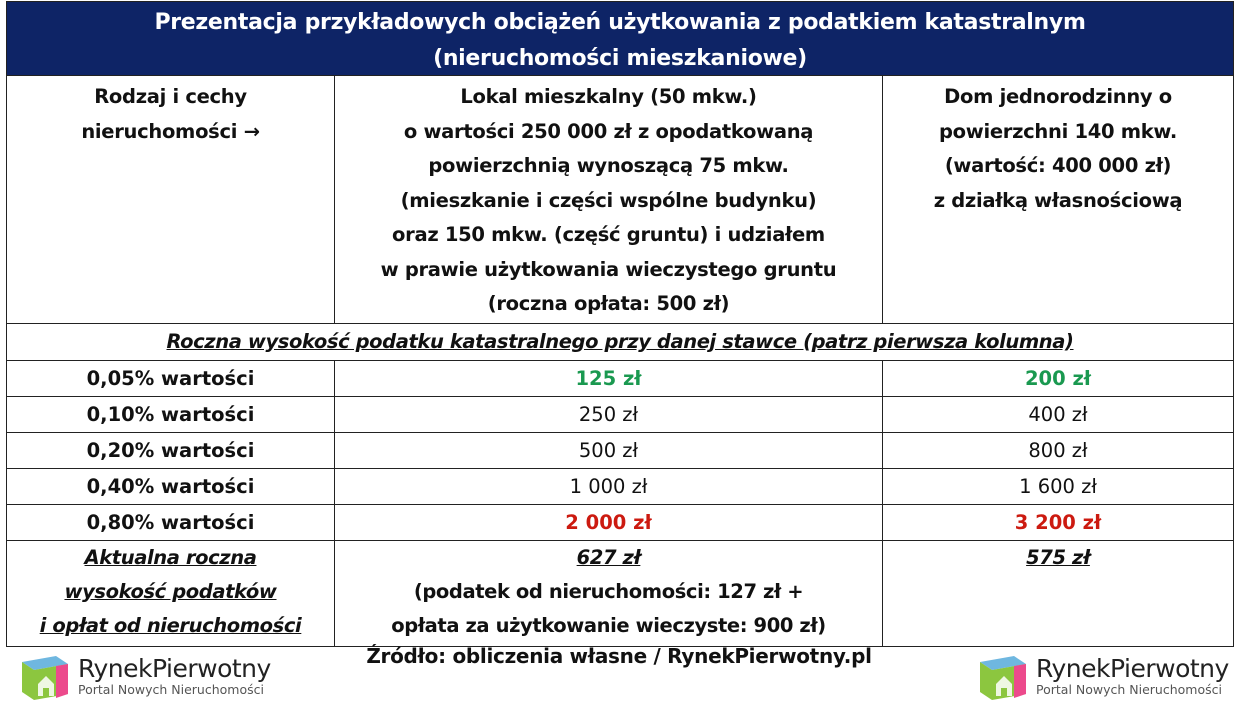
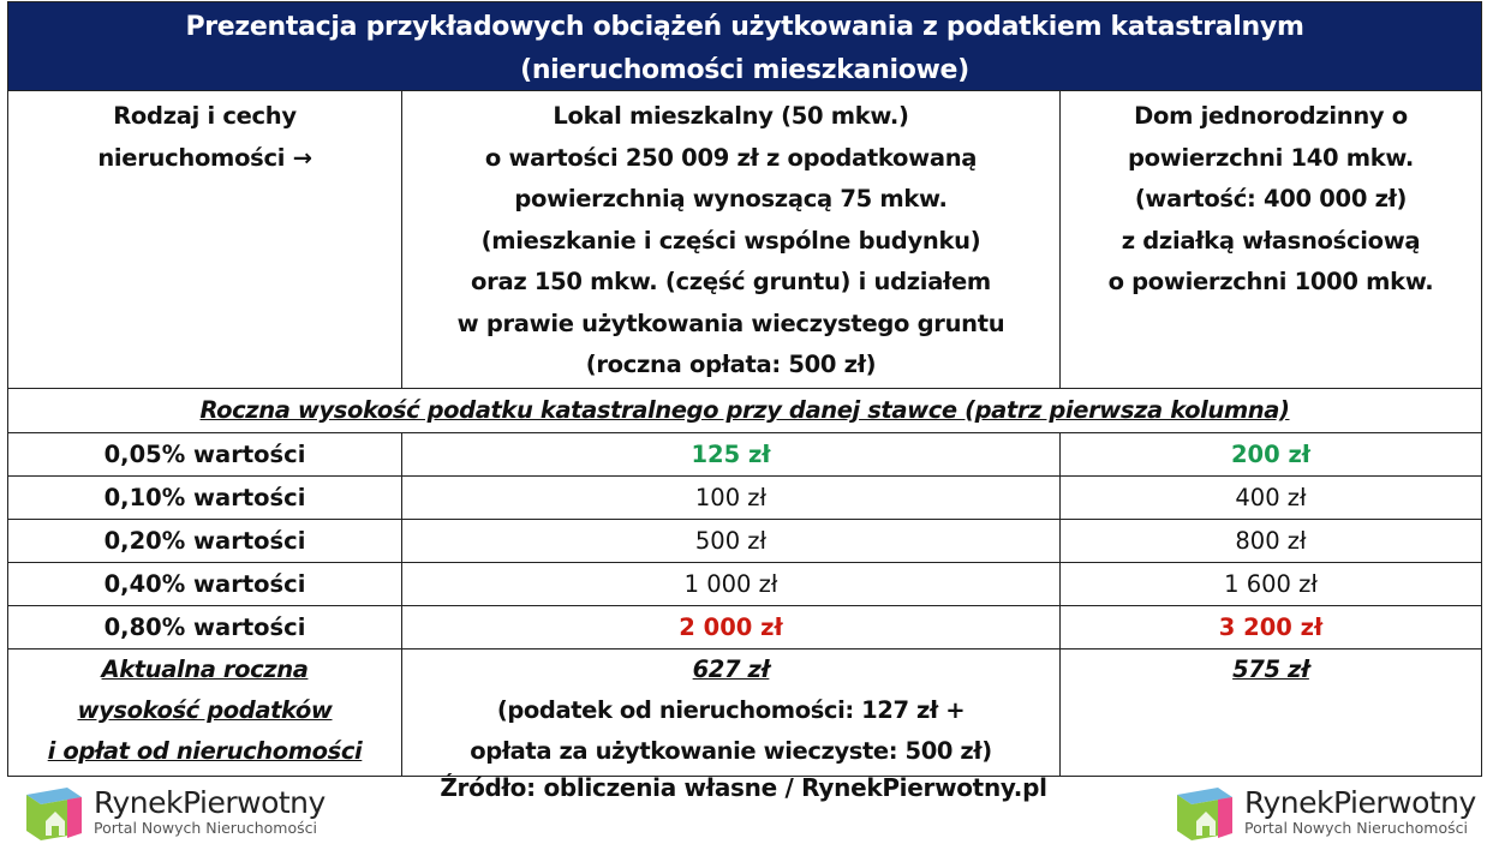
  Prezentacja przykładowych obciążeń użytkowania z podatkiem katastralnym
  (nieruchomości mieszkaniowe)
  Rodzaj i cechy
  nieruchomości →
  Lokal mieszkalny (50 mkw.)
- o wartości 250 000 zł z opodatkowaną
+ o wartości 250 009 zł z opodatkowaną
  powierzchnią wynoszącą 75 mkw.
  (mieszkanie i części wspólne budynku)
  oraz 150 mkw. (część gruntu) i udziałem
  w prawie użytkowania wieczystego gruntu
  (roczna opłata: 500 zł)
  Dom jednorodzinny o
  powierzchni 140 mkw.
  (wartość: 400 000 zł)
  z działką własnościową
+ o powierzchni 1000 mkw.
  Roczna wysokość podatku katastralnego przy danej stawce (patrz pierwsza kolumna)
  0,05% wartości
  125 zł
  200 zł
  0,10% wartości
- 250 zł
+ 100 zł
  400 zł
  0,20% wartości
  500 zł
  800 zł
  0,40% wartości
  1 000 zł
  1 600 zł
  0,80% wartości
  2 000 zł
  3 200 zł
  Aktualna roczna
  wysokość podatków
  i opłat od nieruchomości
  627 zł
  (podatek od nieruchomości: 127 zł +
- opłata za użytkowanie wieczyste: 900 zł)
+ opłata za użytkowanie wieczyste: 500 zł)
  575 zł
  RynekPierwotny
  Portal Nowych Nieruchomości
  Źródło: obliczenia własne / RynekPierwotny.pl
  RynekPierwotny
  Portal Nowych Nieruchomości
